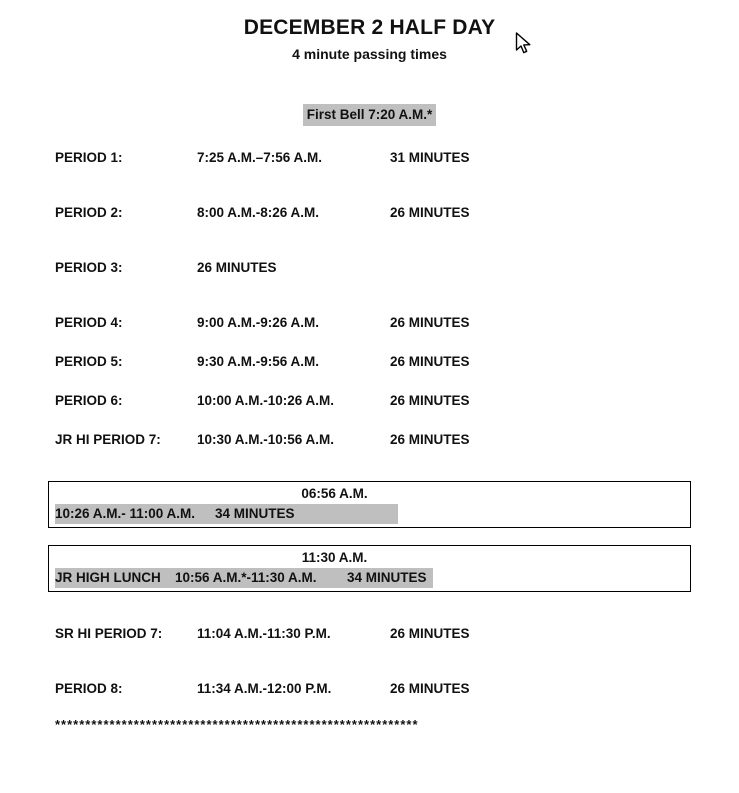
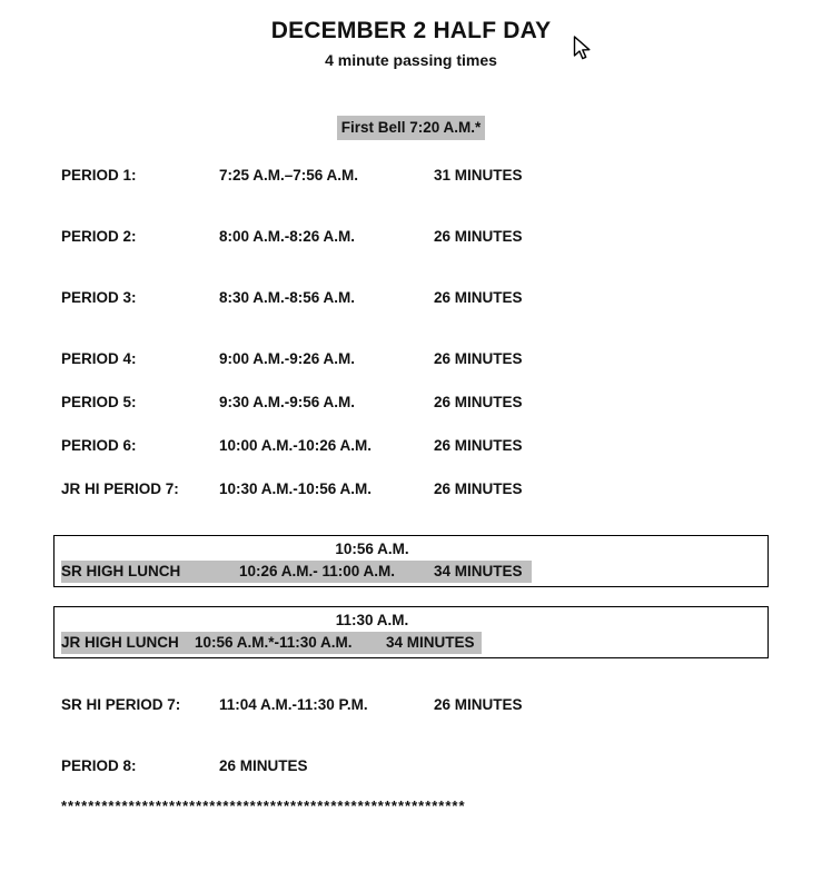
  DECEMBER 2 HALF DAY
  4 minute passing times
  First Bell 7:20 A.M.*
  PERIOD 1:
  7:25 A.M.–7:56 A.M.
  31 MINUTES
  PERIOD 2:
  8:00 A.M.-8:26 A.M.
  26 MINUTES
  PERIOD 3:
+ 8:30 A.M.-8:56 A.M.
  26 MINUTES
  PERIOD 4:
  9:00 A.M.-9:26 A.M.
  26 MINUTES
  PERIOD 5:
  9:30 A.M.-9:56 A.M.
  26 MINUTES
  PERIOD 6:
  10:00 A.M.-10:26 A.M.
  26 MINUTES
  JR HI PERIOD 7:
  10:30 A.M.-10:56 A.M.
  26 MINUTES
- 06:56 A.M.
+ 10:56 A.M.
+ SR HIGH LUNCH
  10:26 A.M.- 11:00 A.M.
  34 MINUTES
  11:30 A.M.
  JR HIGH LUNCH
  10:56 A.M.*-11:30 A.M.
  34 MINUTES
  SR HI PERIOD 7:
  11:04 A.M.-11:30 P.M.
  26 MINUTES
  PERIOD 8:
- 11:34 A.M.-12:00 P.M.
  26 MINUTES
  ************************************************************
